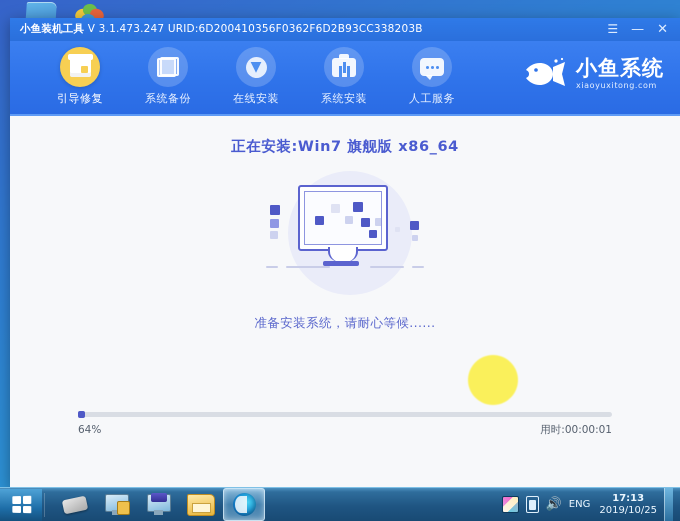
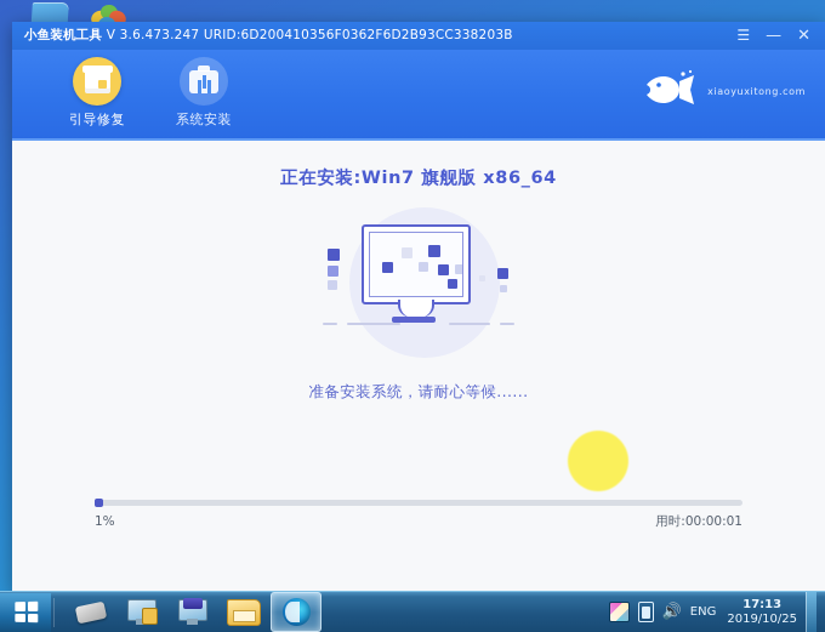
- 小鱼装机工具 V 3.1.473.247 URID:6D200410356F0362F6D2B93CC338203B
+ 小鱼装机工具 V 3.6.473.247 URID:6D200410356F0362F6D2B93CC338203B
  ☰
  —
  ✕
  引导修复
- 系统备份
- ▼
- 在线安装
  系统安装
- 人工服务
- 小鱼系统
  xiaoyuxitong.com
  正在安装:Win7 旗舰版 x86_64
  准备安装系统，请耐心等候......
- 64%
+ 1%
  用时:00:00:01
  🔊
  ENG
  17:13
  2019/10/25
